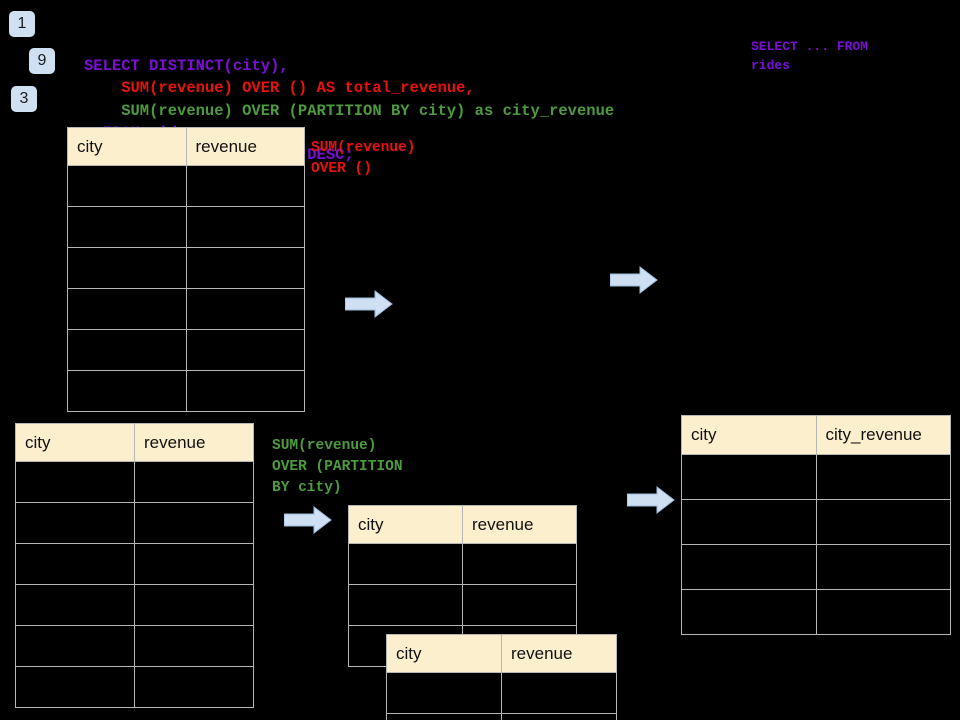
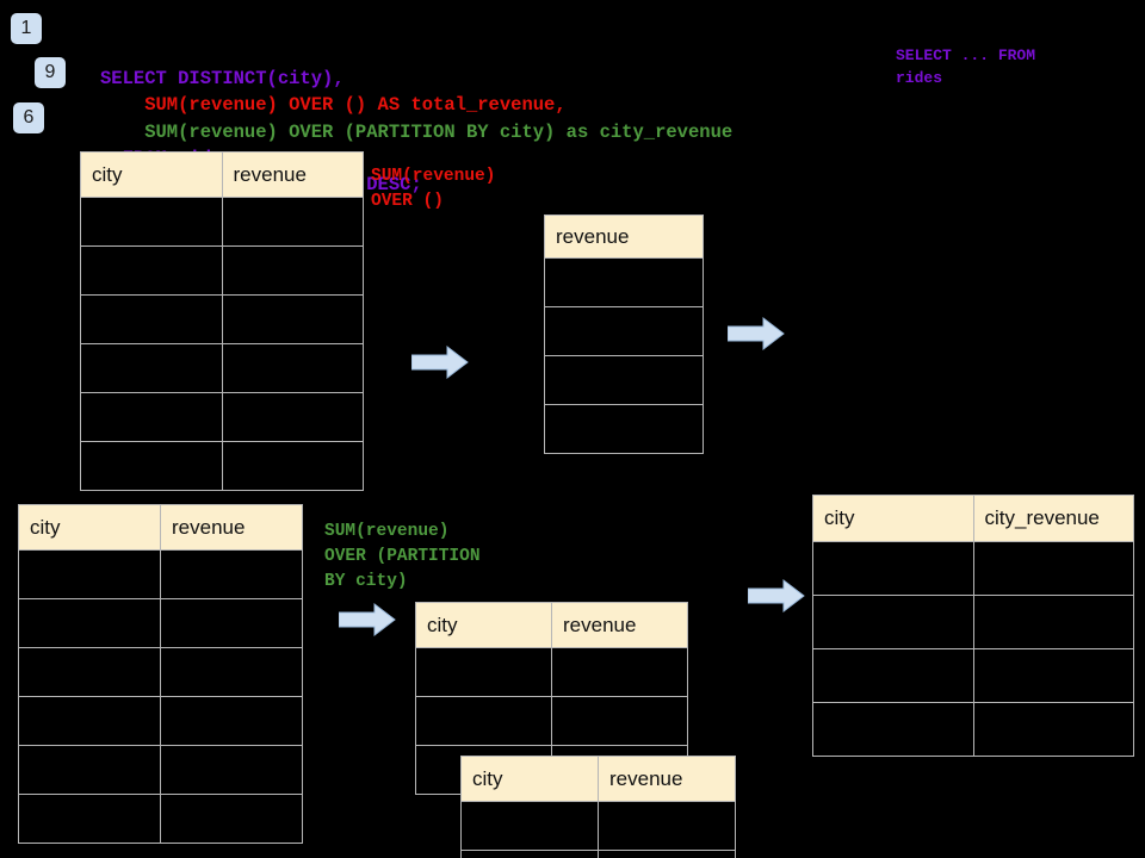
  SELECT DISTINCT(city),
  SUM(revenue) OVER () AS total_revenue,
  SUM(revenue) OVER (PARTITION BY city) as city_revenue
  1
  9
- 3
+ 6
  SELECT ... FROM
  rides
  SUM(revenue)
  OVER ()
  SUM(revenue)
  OVER (PARTITION
  BY city)
  city	revenue
+ revenue
  city	revenue
  city	revenue
  city	revenue
  city	city_revenue
